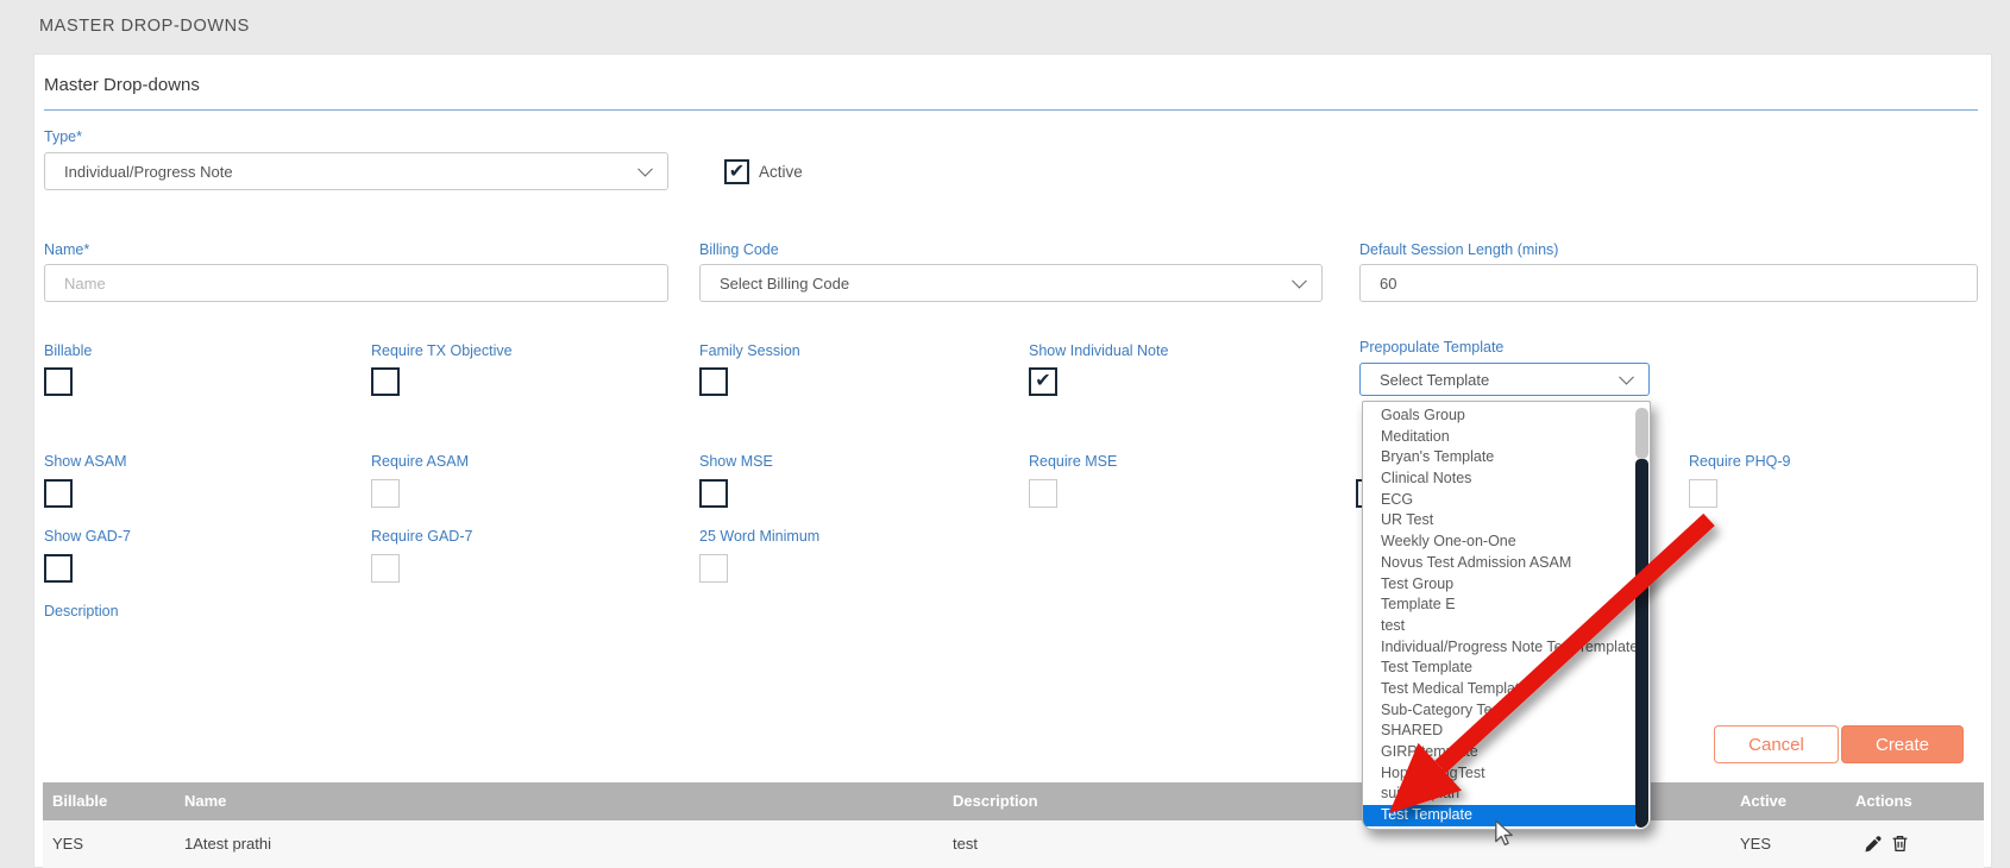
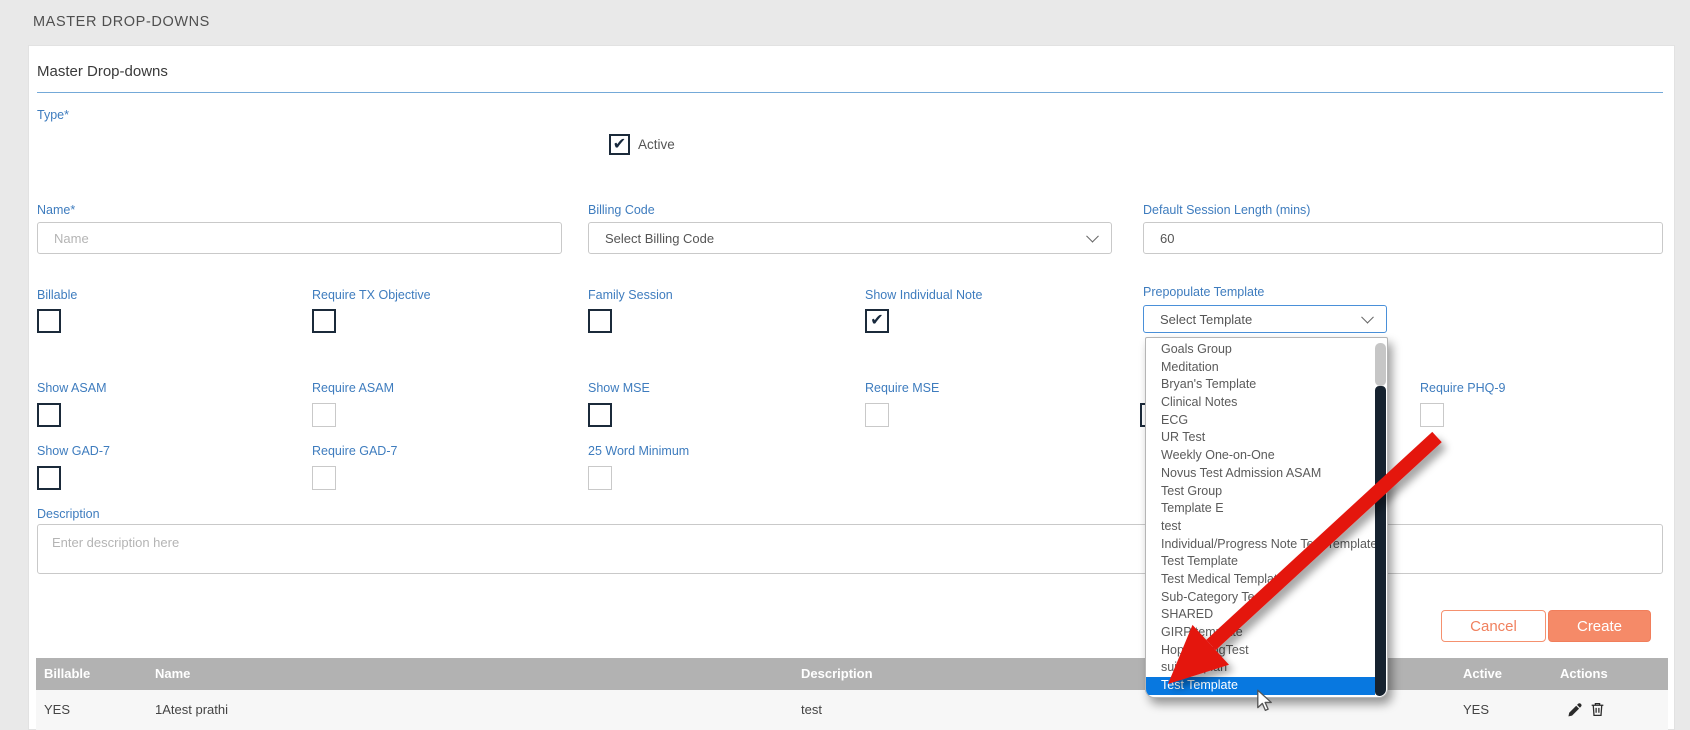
  MASTER DROP-DOWNS
  Master Drop-downs
  Type*
- Individual/Progress Note
  Active
  Name*
  Name
  Billing Code
  Select Billing Code
  Default Session Length (mins)
  60
  Billable
  Require TX Objective
  Family Session
  Show Individual Note
  Prepopulate Template
  Select Template
  Show ASAM
  Require ASAM
  Show MSE
  Require MSE
  Require PHQ-9
  Show GAD-7
  Require GAD-7
  25 Word Minimum
  Description
+ Enter description here
  Cancel
  Create
  Billable
  Name
  Description
  Active
  Actions
  YES
  1Atest prathi
  test
  YES
  Goals Group
  Meditation
  Bryan's Template
  Clinical Notes
  ECG
  UR Test
  Weekly One-on-One
  Novus Test Admission ASAM
  Test Group
  Template E
  test
  Individual/Progress Note Teemplate
  Test Template
  Test Medical Templa
  Sub-Category Te
  SHARED
  Test Template
